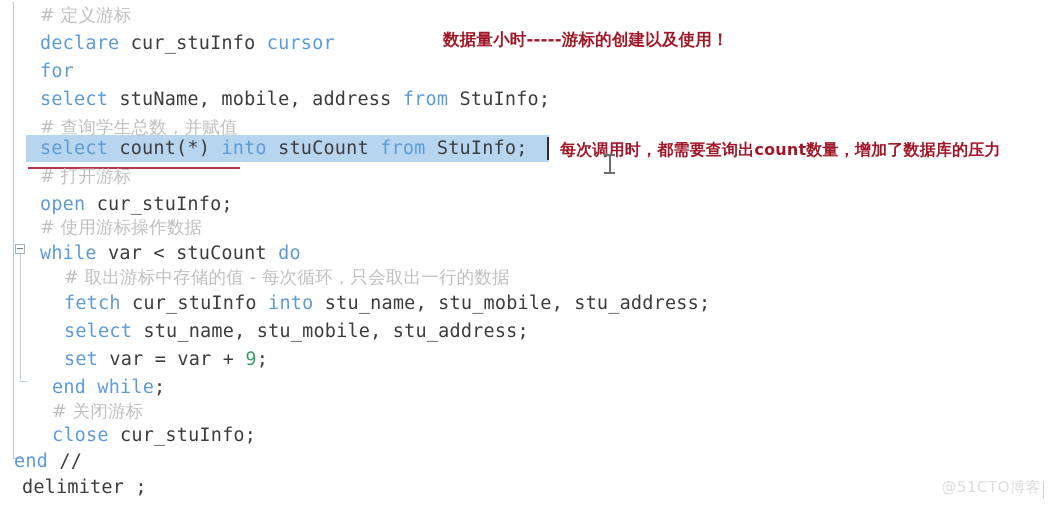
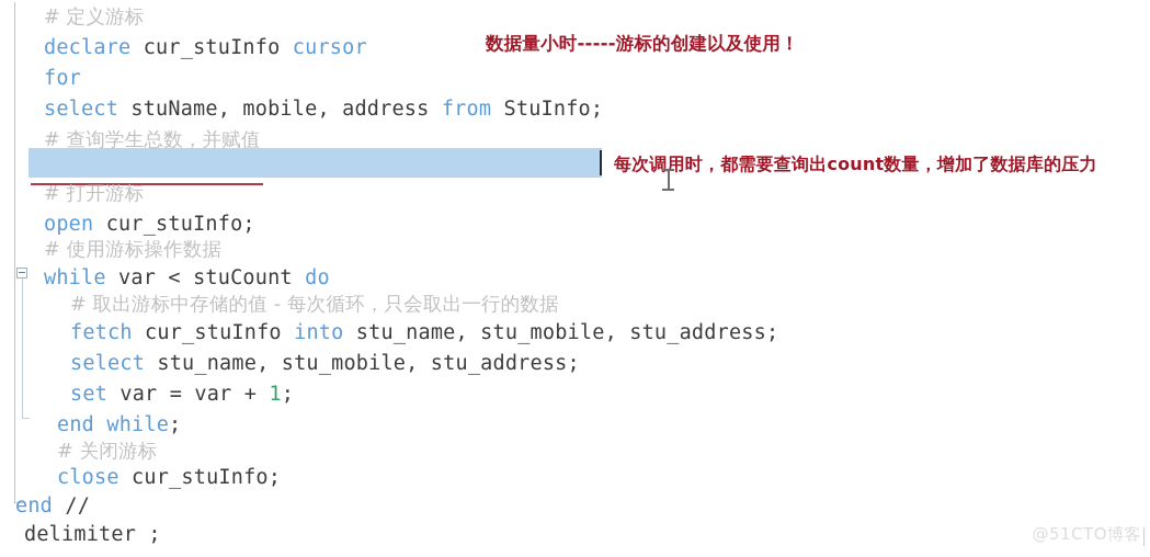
  # 定义游标
  declare cur_stuInfo cursor
  for
  select stuName, mobile, address from StuInfo;
  # 查询学生总数，并赋值
- select count(*) into stuCount from StuInfo;
  # 打开游标
  open cur_stuInfo;
  # 使用游标操作数据
  while var < stuCount do
  # 取出游标中存储的值 - 每次循环，只会取出一行的数据
  fetch cur_stuInfo into stu_name, stu_mobile, stu_address;
  select stu_name, stu_mobile, stu_address;
- set var = var + 9;
+ set var = var + 1;
  end while;
  # 关闭游标
  close cur_stuInfo;
  end //
  delimiter ;
  数据量小时-----游标的创建以及使用！
  每次调用时，都需要查询出count数量，增加了数据库的压力
  @51CTO博客
